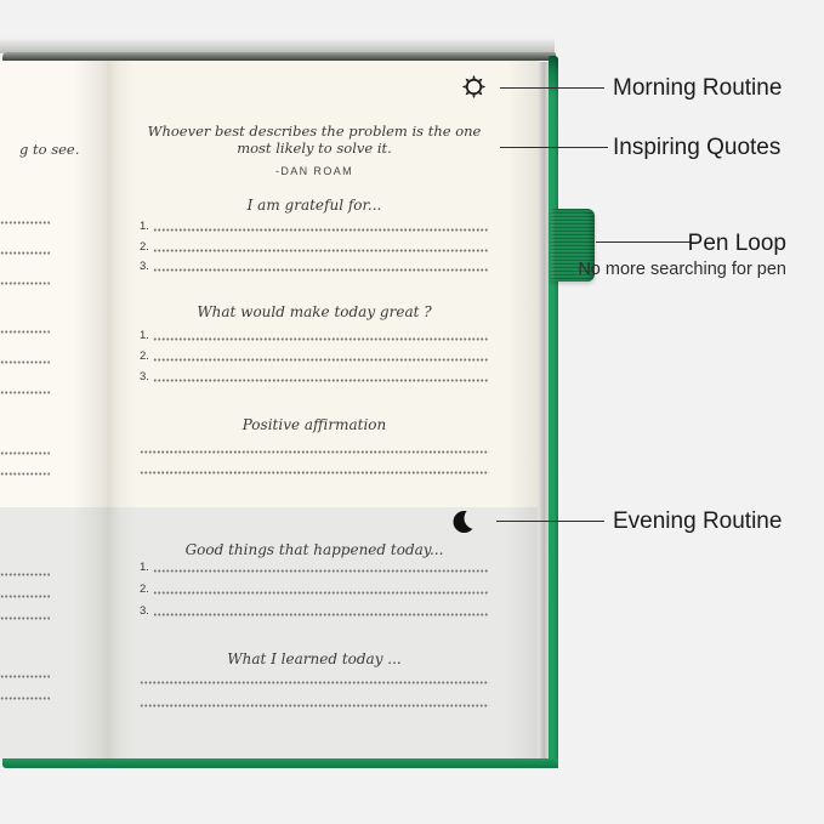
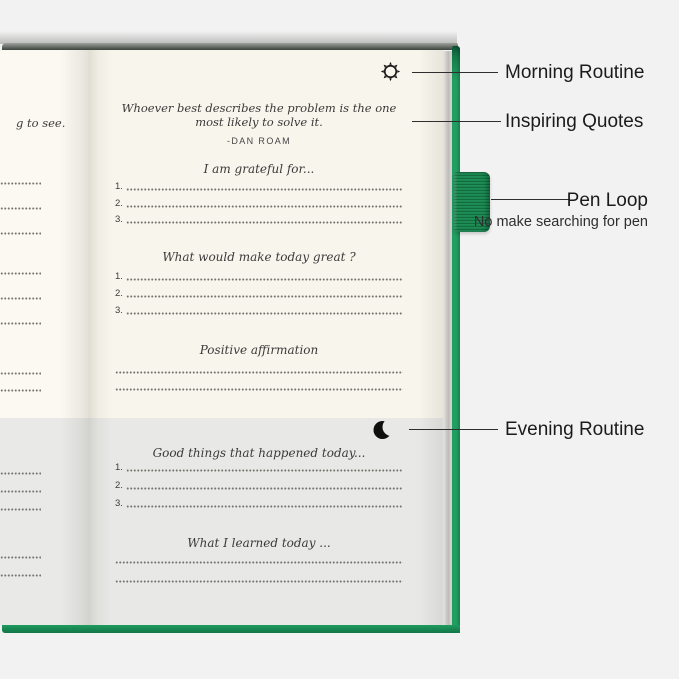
  g to see
  Whoever best describes the problem is the one
  most likely to solve it.
  -DAN ROAM
  I am grateful for...
  1.
  2.
  3.
  What would make today great ?
  1.
  2.
  3.
  Positive affirmation
  Good things that happened today...
  1.
  2.
  3.
  What I learned today ...
  Morning Routine
  Inspiring Quotes
  Pen Loop
- No more searching for pen
+ No make searching for pen
  Evening Routine
